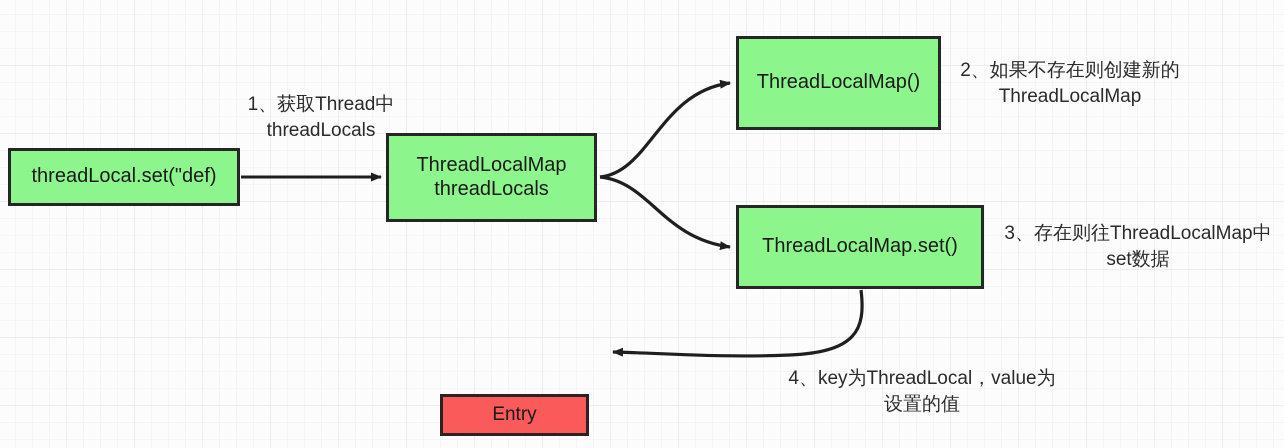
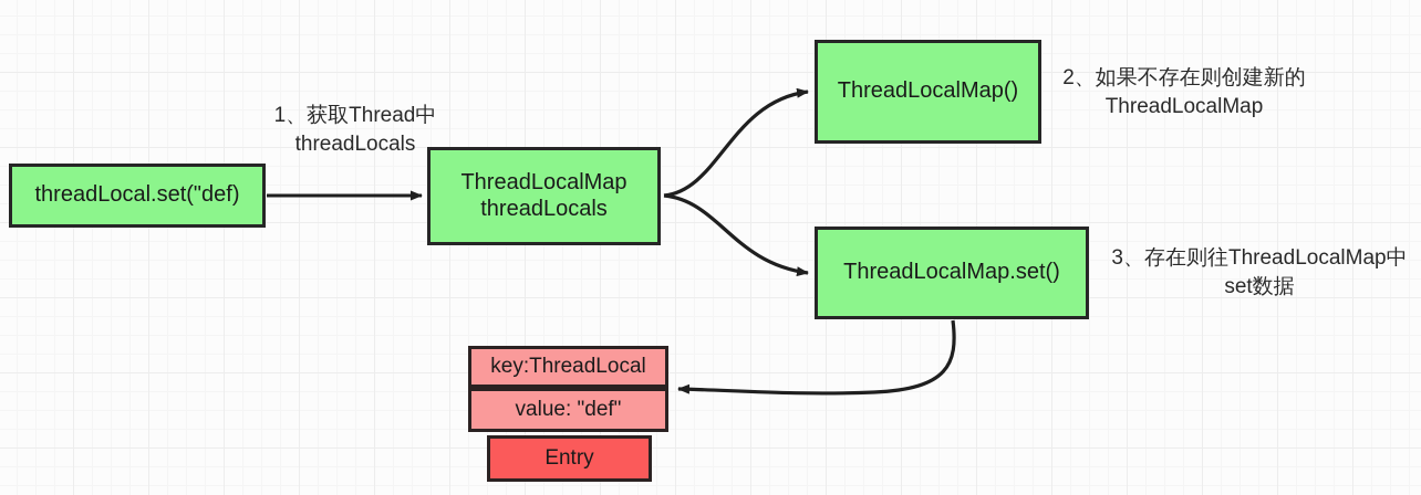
  threadLocal.set("def)
  ThreadLocalMap
  threadLocals
  ThreadLocalMap()
  ThreadLocalMap.set()
+ key:ThreadLocal
+ value: "def"
  Entry
  1、获取Thread中
  threadLocals
  2、如果不存在则创建新的
  ThreadLocalMap
  3、存在则往ThreadLocalMap中
  set数据
- 4、key为ThreadLocal，value为
- 设置的值
